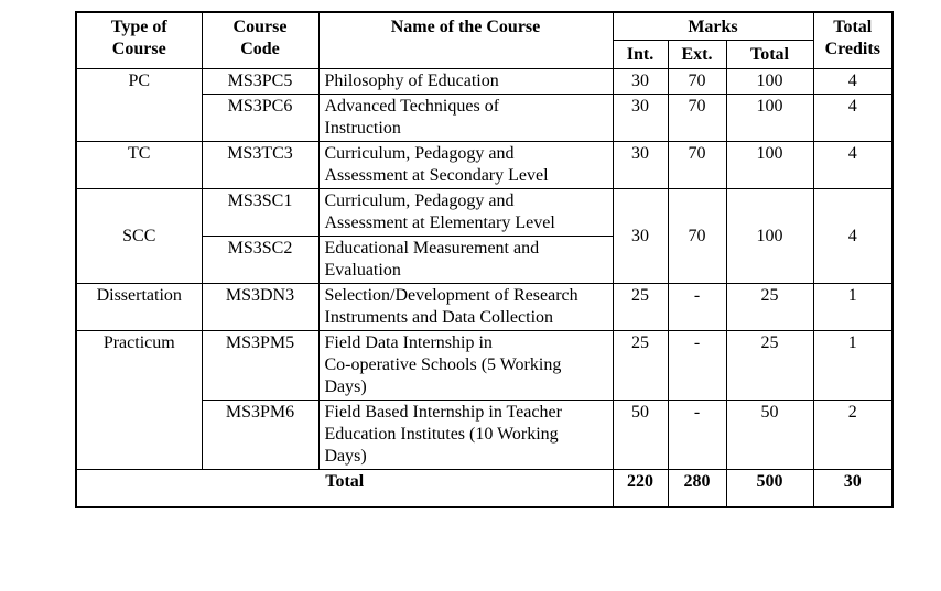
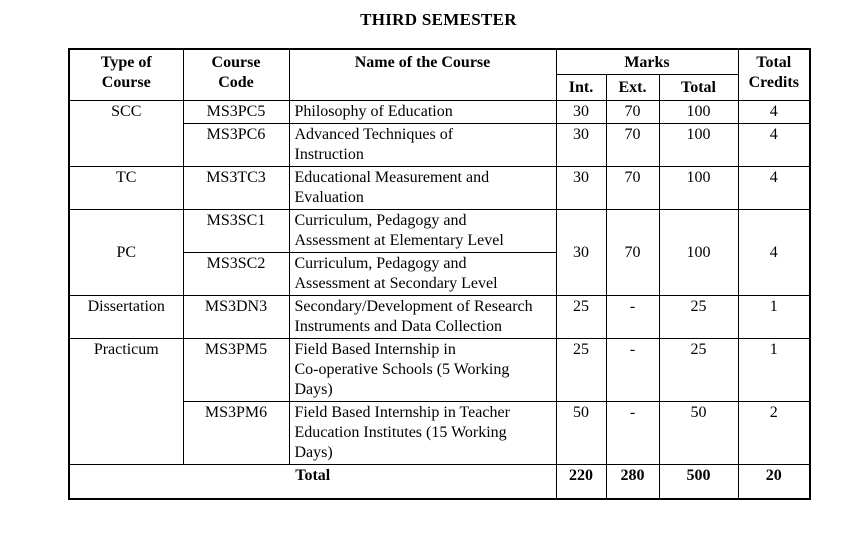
+ THIRD SEMESTER
  Type of Course	Course Code	Name of the Course	Marks	Total Credits
  Int.	Ext.	Total
- PC	MS3PC5	Philosophy of Education	30	70	100	4
+ SCC	MS3PC5	Philosophy of Education	30	70	100	4
  MS3PC6	Advanced Techniques of Instruction	30	70	100	4
- TC	MS3TC3	Curriculum, Pedagogy and Assessment at Secondary Level	30	70	100	4
+ TC	MS3TC3	Educational Measurement and Evaluation	30	70	100	4
- SCC	MS3SC1	Curriculum, Pedagogy and Assessment at Elementary Level	30	70	100	4
+ PC	MS3SC1	Curriculum, Pedagogy and Assessment at Elementary Level	30	70	100	4
- MS3SC2	Educational Measurement and Evaluation
+ MS3SC2	Curriculum, Pedagogy and Assessment at Secondary Level
- Dissertation	MS3DN3	Selection/Development of Research Instruments and Data Collection	25	-	25	1
+ Dissertation	MS3DN3	Secondary/Development of Research Instruments and Data Collection	25	-	25	1
- Practicum	MS3PM5	Field Data Internship in Co-operative Schools (5 Working Days)	25	-	25	1
+ Practicum	MS3PM5	Field Based Internship in Co-operative Schools (5 Working Days)	25	-	25	1
- MS3PM6	Field Based Internship in Teacher Education Institutes (10 Working Days)	50	-	50	2
+ MS3PM6	Field Based Internship in Teacher Education Institutes (15 Working Days)	50	-	50	2
- Total	220	280	500	30
+ Total	220	280	500	20
